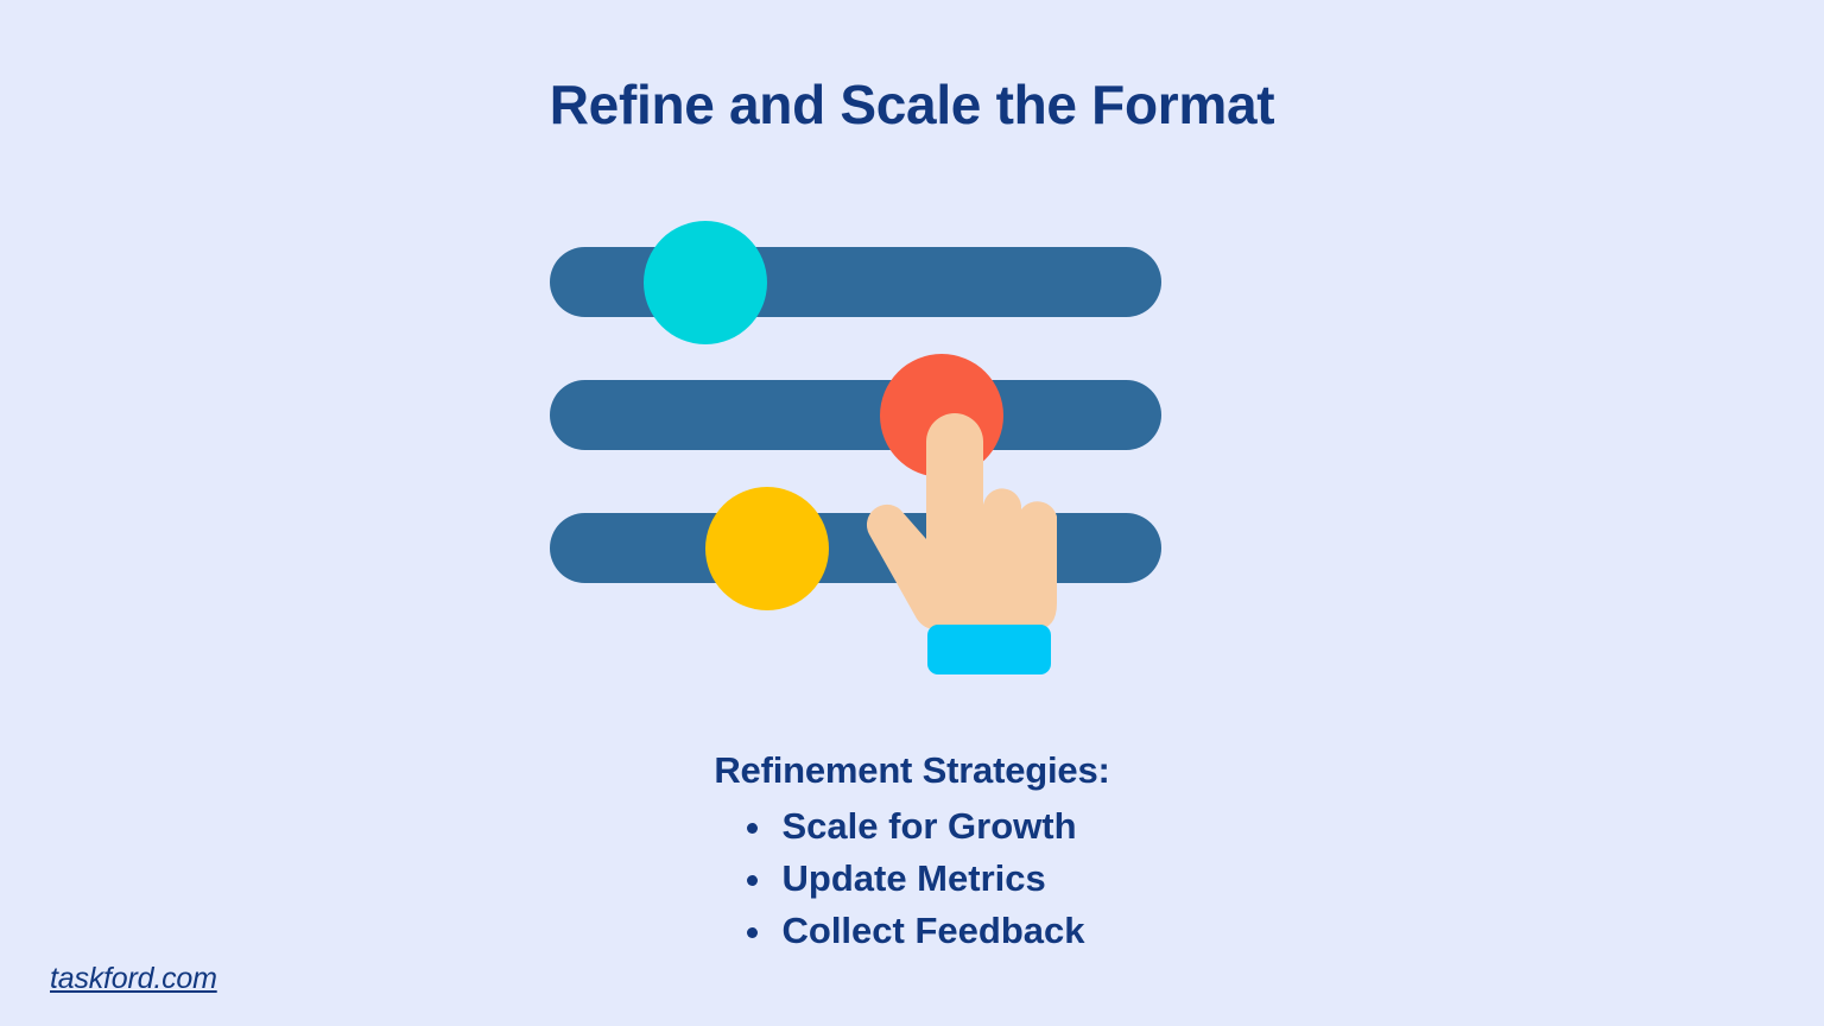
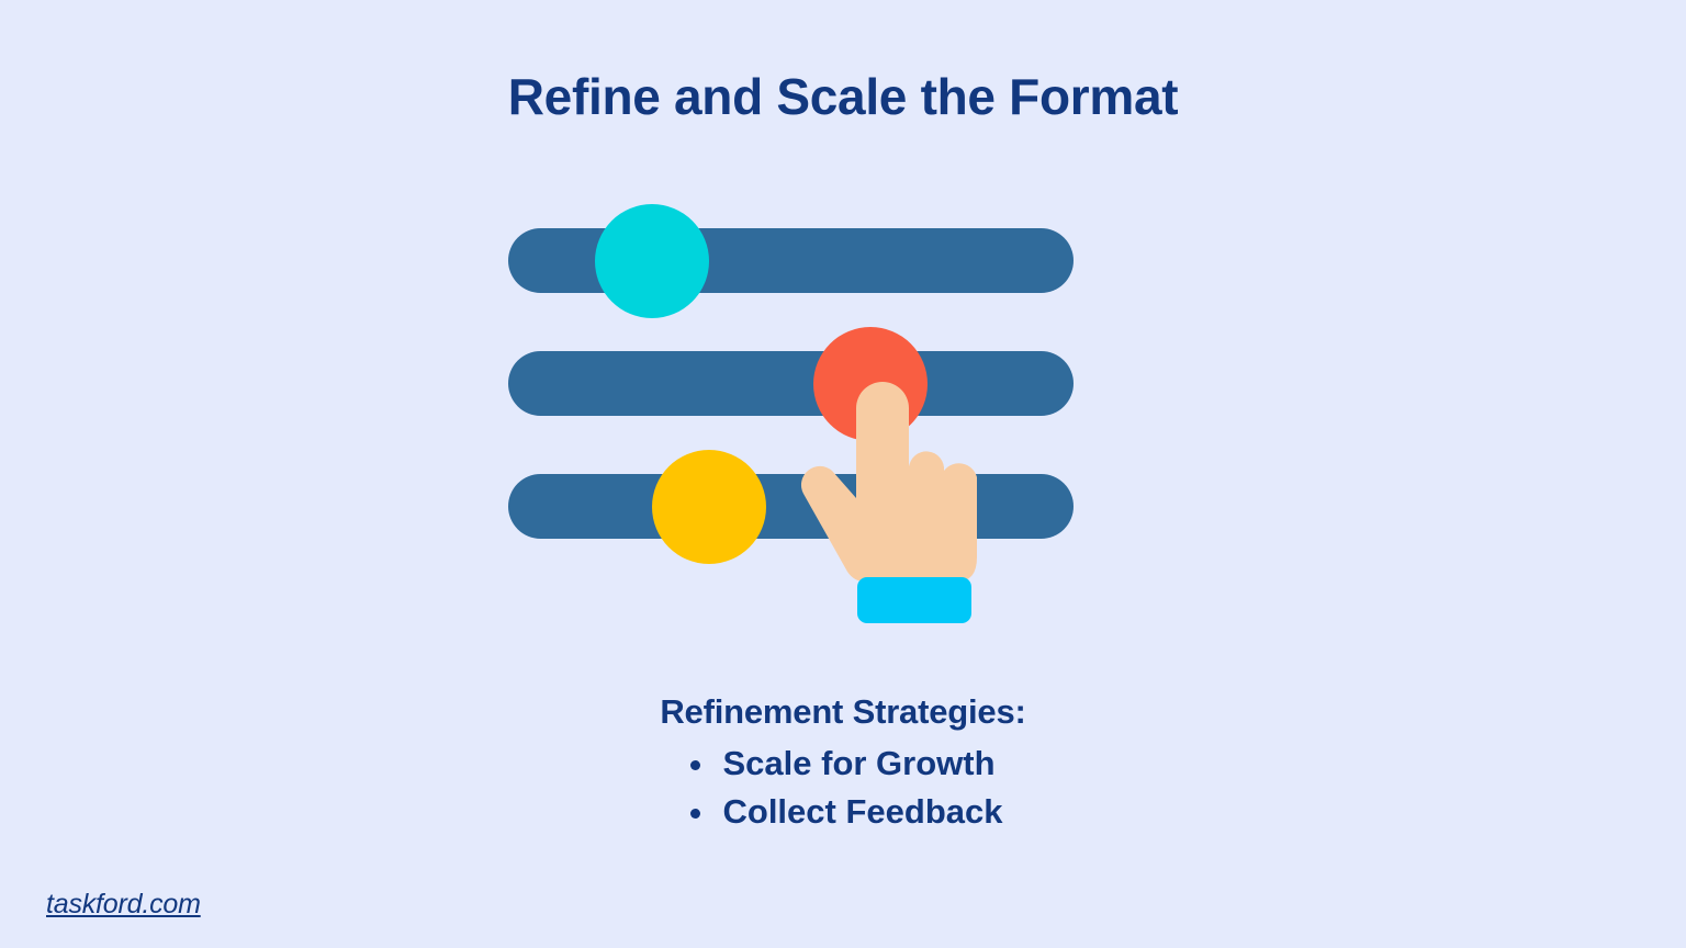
  Refine and Scale the Format
  Refinement Strategies:
  Scale for Growth
- Update Metrics
  Collect Feedback
  taskford.com
